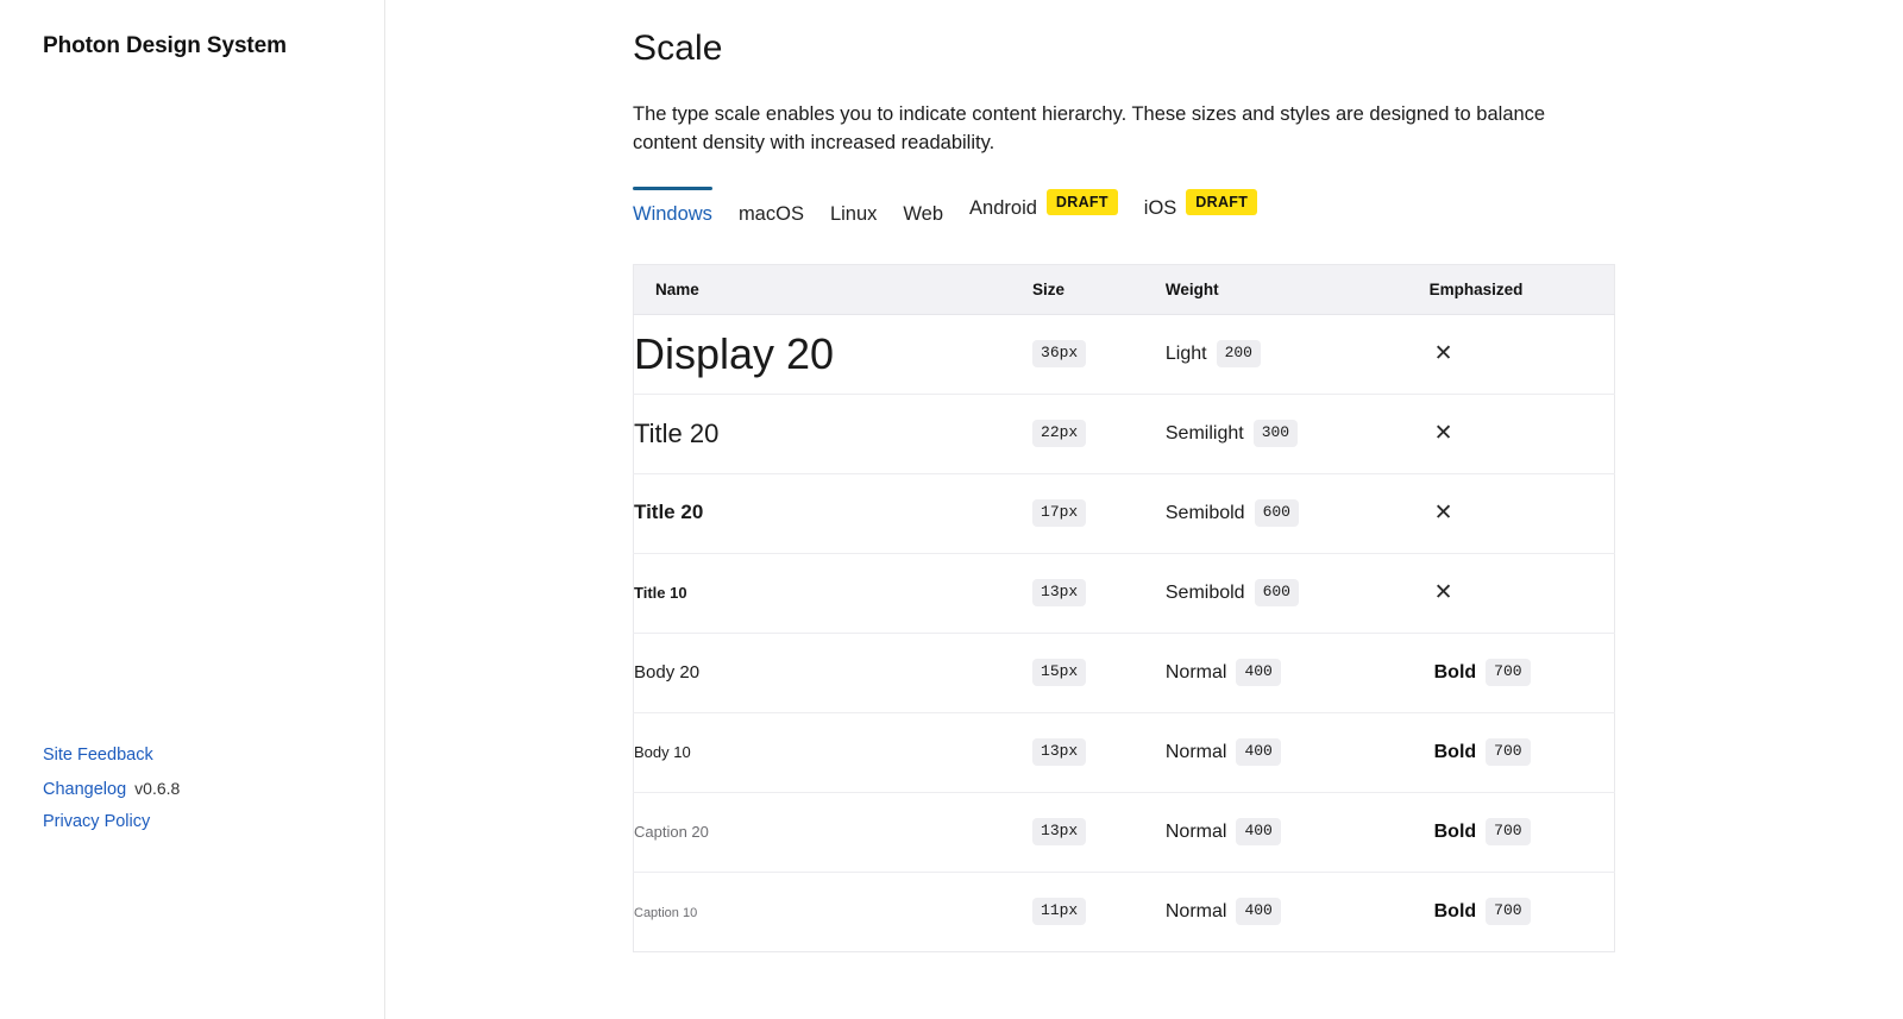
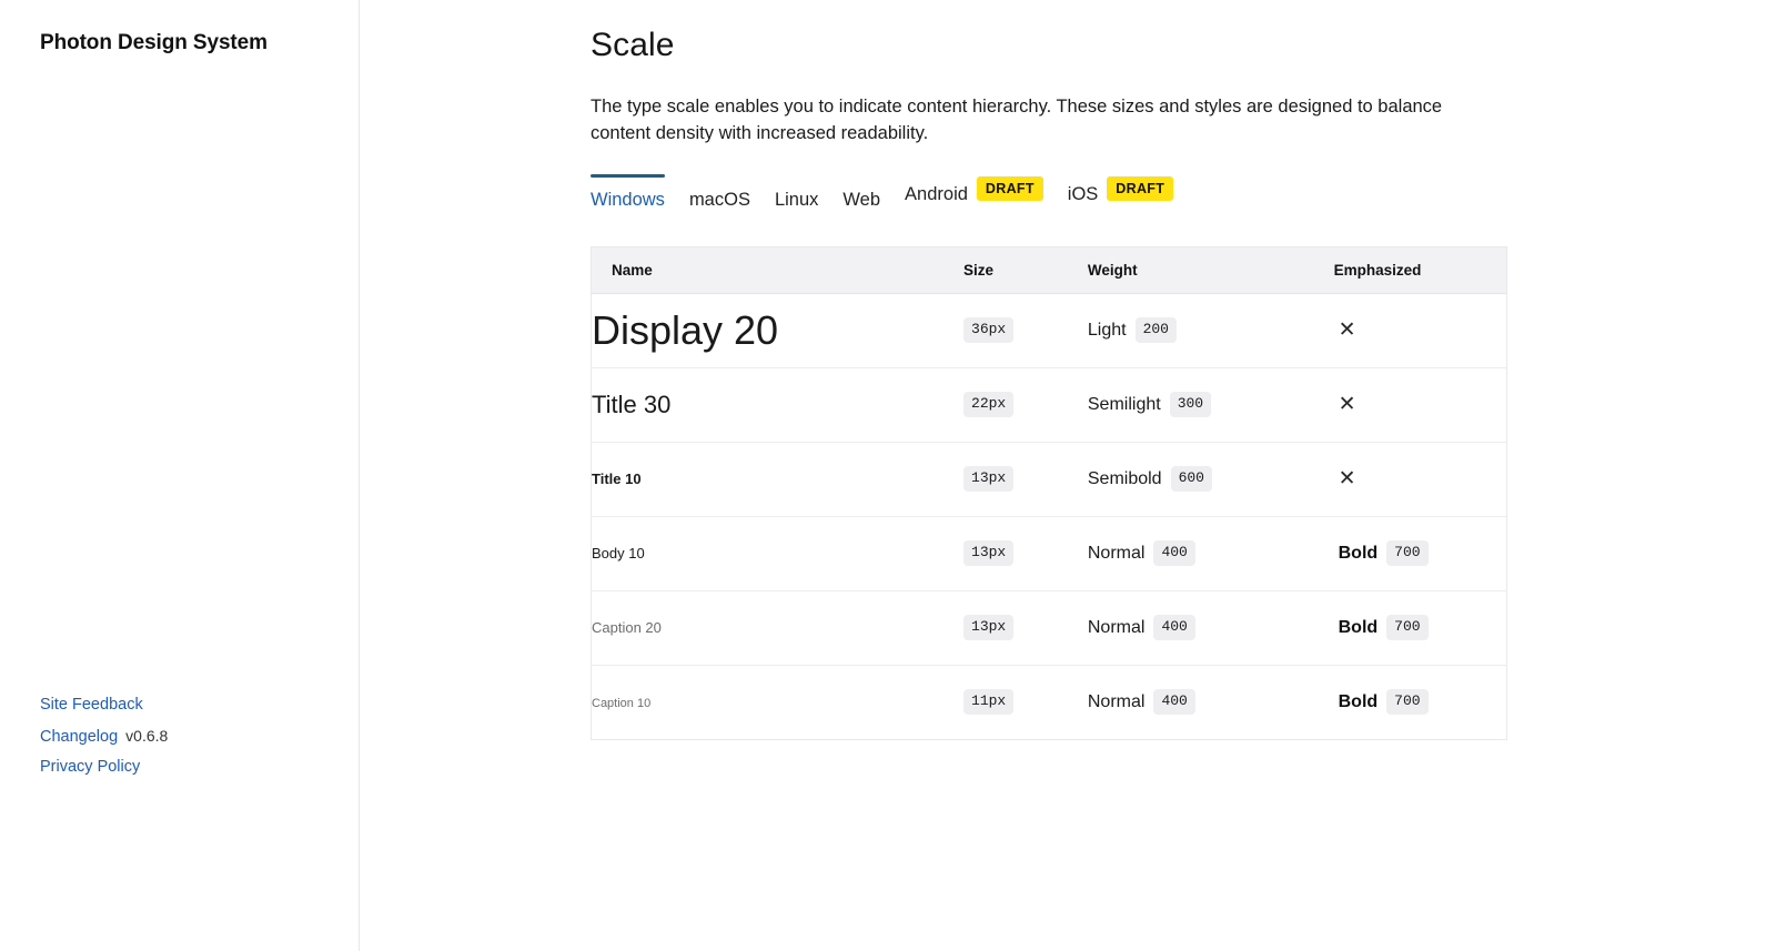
  Photon Design System
  Site Feedback
  Changelog v0.6.8
  Privacy Policy
  Scale
  The type scale enables you to indicate content hierarchy. These sizes and styles are designed to balance content density with increased readability.
  Windows
  macOS
  Linux
  Web
  Android
  DRAFT
  iOS
  DRAFT
  Name	Size	Weight	Emphasized
  Display 20	36px	Light 200	✕
- Title 20	22px	Semilight 300	✕
+ Title 30	22px	Semilight 300	✕
- Title 20	17px	Semibold 600	✕
  Title 10	13px	Semibold 600	✕
- Body 20	15px	Normal 400	Bold 700
  Body 10	13px	Normal 400	Bold 700
  Caption 20	13px	Normal 400	Bold 700
  Caption 10	11px	Normal 400	Bold 700
